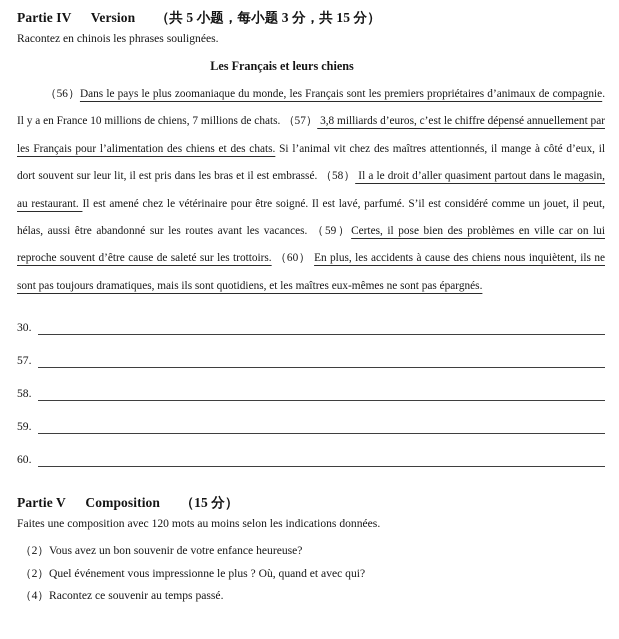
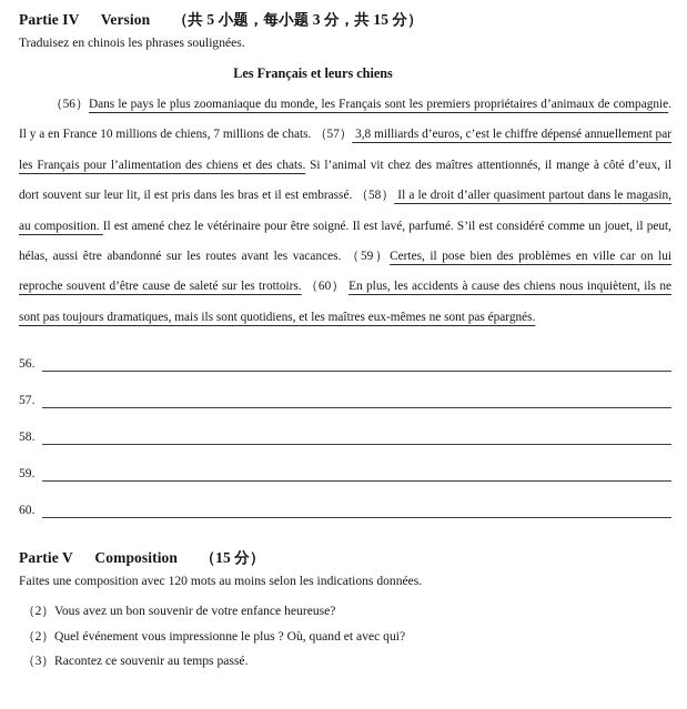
  Partie IV Version （共 5 小题，每小题 3 分，共 15 分）
- Racontez en chinois les phrases soulignées.
+ Traduisez en chinois les phrases soulignées.
  Les Français et leurs chiens
- （56）Dans le pays le plus zoomaniaque du monde, les Français sont les premiers propriétaires d’animaux de compagnie. Il y a en France 10 millions de chiens, 7 millions de chats. （57） 3,8 milliards d’euros, c’est le chiffre dépensé annuellement par les Français pour l’alimentation des chiens et des chats. Si l’animal vit chez des maîtres attentionnés, il mange à côté d’eux, il dort souvent sur leur lit, il est pris dans les bras et il est embrassé. （58） Il a le droit d’aller quasiment partout dans le magasin, au restaurant. Il est amené chez le vétérinaire pour être soigné. Il est lavé, parfumé. S’il est considéré comme un jouet, il peut, hélas, aussi être abandonné sur les routes avant les vacances. （59）Certes, il pose bien des problèmes en ville car on lui reproche souvent d’être cause de saleté sur les trottoirs. （60） En plus, les accidents à cause des chiens nous inquiètent, ils ne sont pas toujours dramatiques, mais ils sont quotidiens, et les maîtres eux-mêmes ne sont pas épargnés.
+ （56）Dans le pays le plus zoomaniaque du monde, les Français sont les premiers propriétaires d’animaux de compagnie. Il y a en France 10 millions de chiens, 7 millions de chats. （57） 3,8 milliards d’euros, c’est le chiffre dépensé annuellement par les Français pour l’alimentation des chiens et des chats. Si l’animal vit chez des maîtres attentionnés, il mange à côté d’eux, il dort souvent sur leur lit, il est pris dans les bras et il est embrassé. （58） Il a le droit d’aller quasiment partout dans le magasin, au composition. Il est amené chez le vétérinaire pour être soigné. Il est lavé, parfumé. S’il est considéré comme un jouet, il peut, hélas, aussi être abandonné sur les routes avant les vacances. （59）Certes, il pose bien des problèmes en ville car on lui reproche souvent d’être cause de saleté sur les trottoirs. （60） En plus, les accidents à cause des chiens nous inquiètent, ils ne sont pas toujours dramatiques, mais ils sont quotidiens, et les maîtres eux-mêmes ne sont pas épargnés.
- 30.
+ 56.
  57.
  58.
  59.
  60.
  Partie V Composition （15 分）
  Faites une composition avec 120 mots au moins selon les indications données.
  （2）Vous avez un bon souvenir de votre enfance heureuse?
  （2）Quel événement vous impressionne le plus ? Où, quand et avec qui?
- （4）Racontez ce souvenir au temps passé.
+ （3）Racontez ce souvenir au temps passé.
